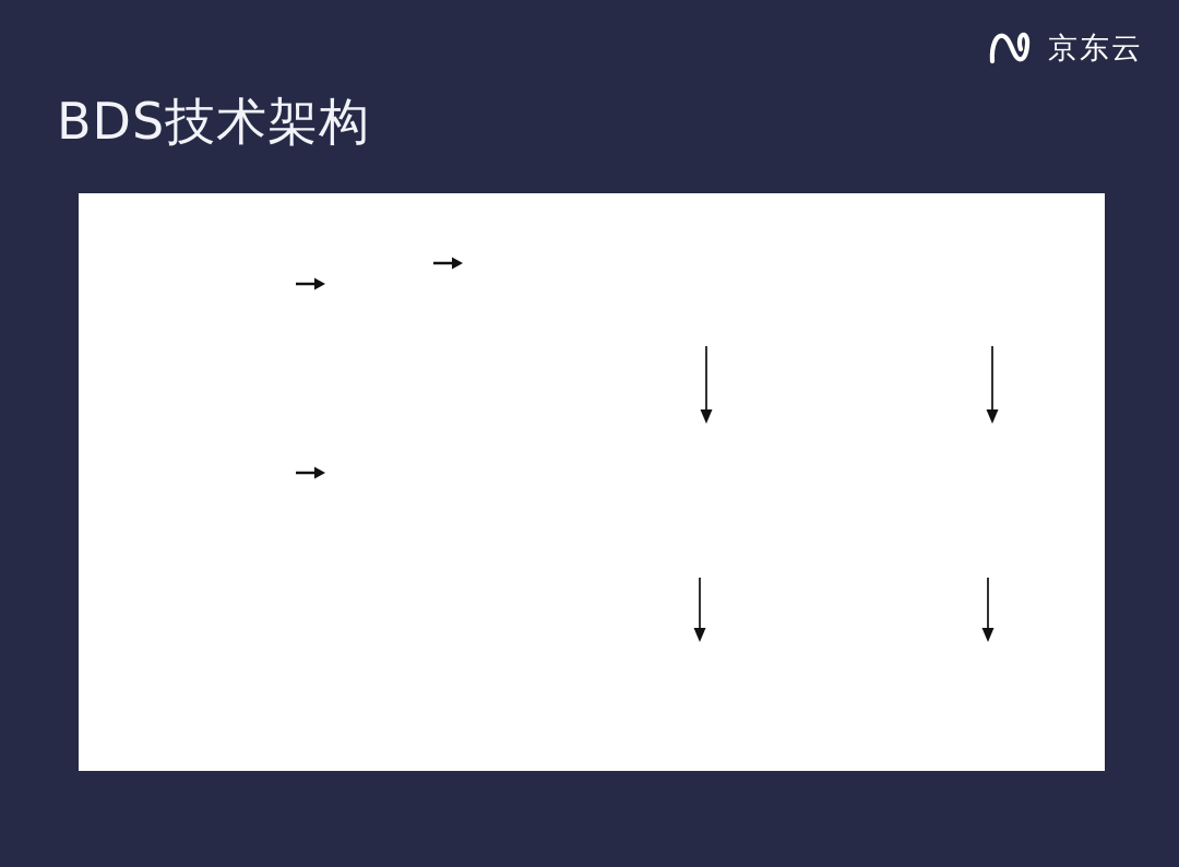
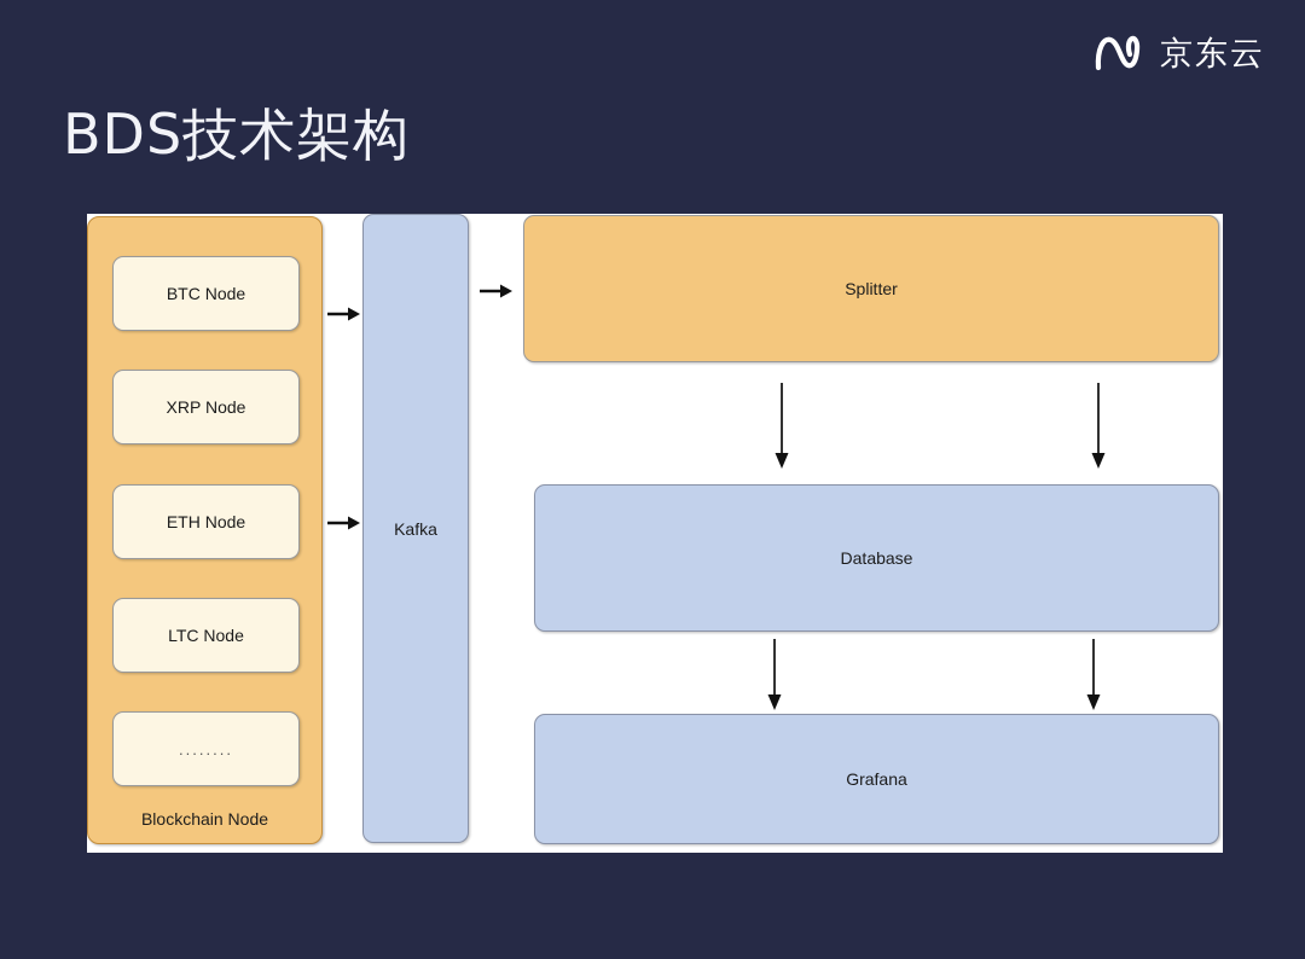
  京东云
  BDS技术架构
+ BTC Node
+ XRP Node
+ ETH Node
+ LTC Node
+ ........
+ Blockchain Node
+ Kafka
+ Splitter
+ Database
+ Grafana
